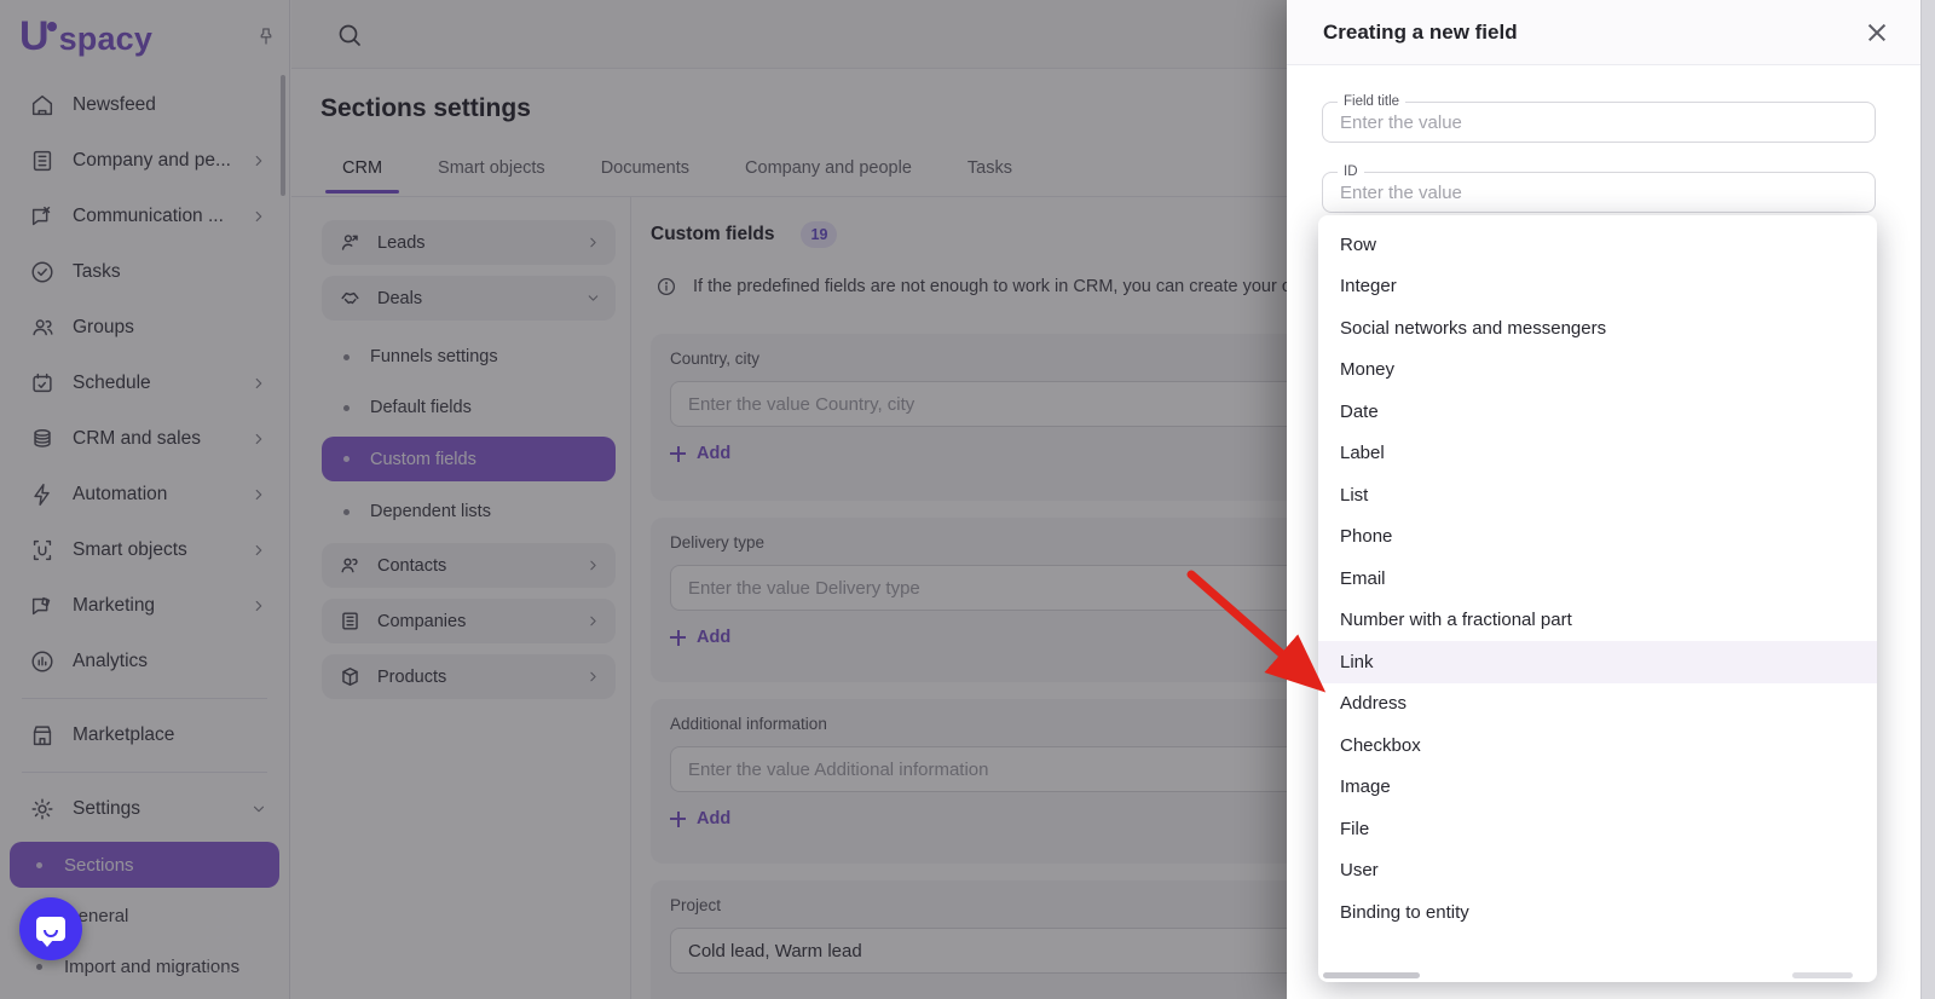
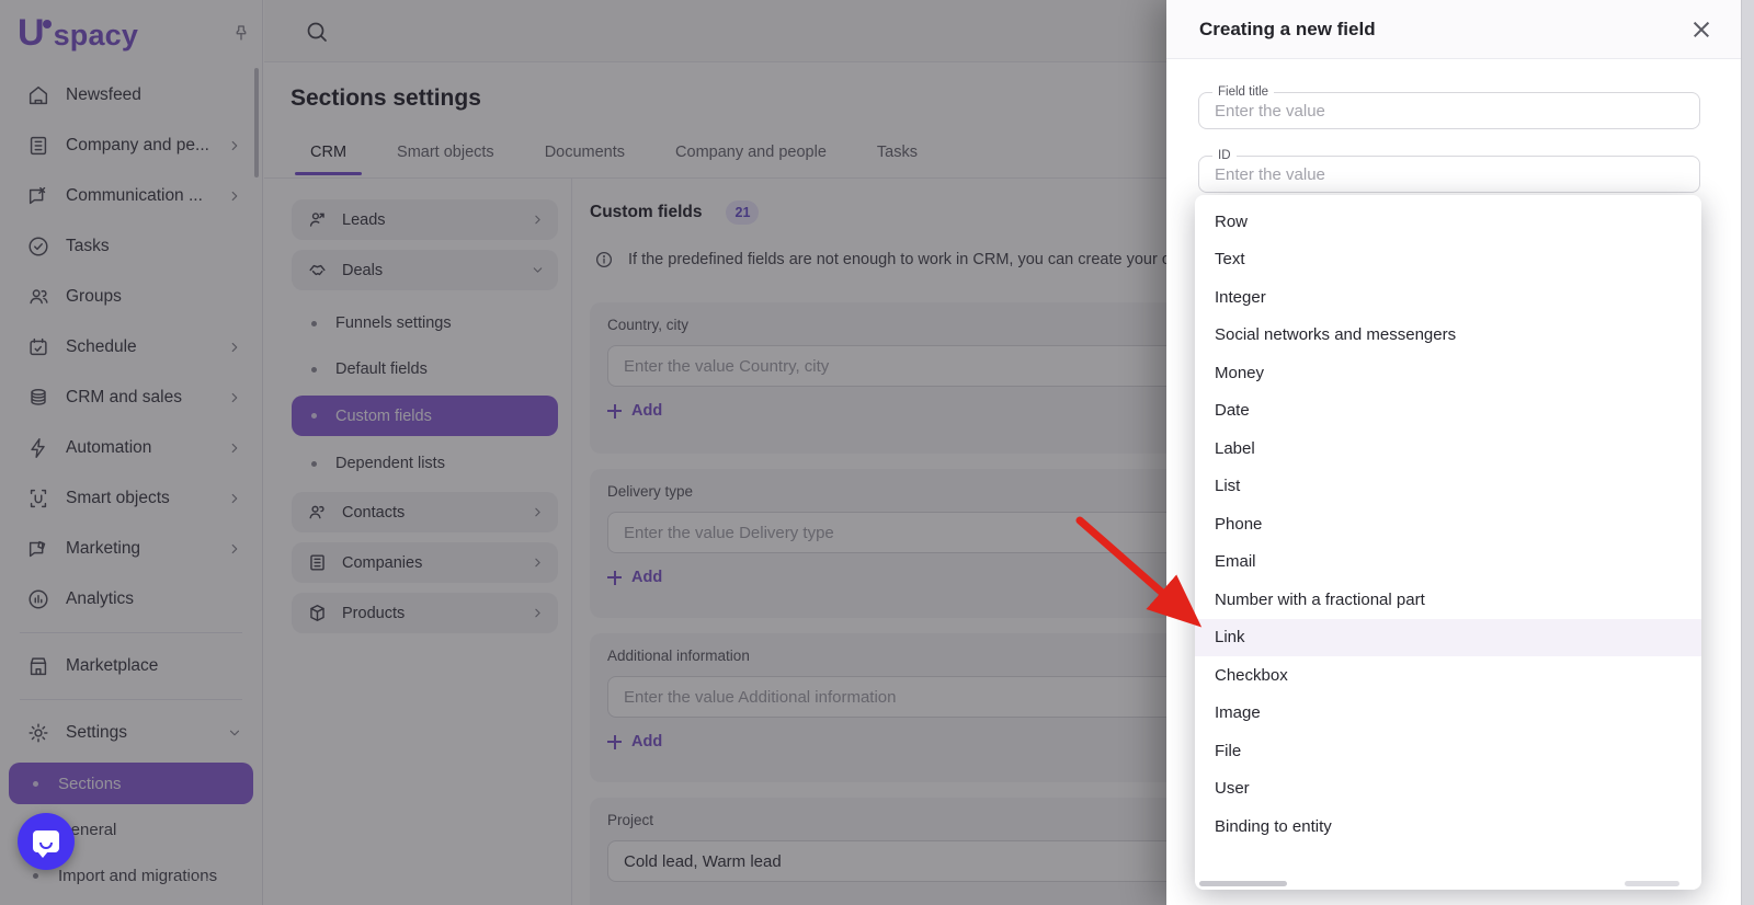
  U
  spacy
  Newsfeed
  Company and pe...
  Communication ...
  Tasks
  Groups
  Schedule
  CRM and sales
  Automation
  Smart objects
  Marketing
  Analytics
  Marketplace
  Settings
  Sections
  eneral
  Import and migrations
  Sections settings
  CRM
  Smart objects
  Documents
  Company and people
  Tasks
  Leads
  Deals
  Funnels settings
  Default fields
  Custom fields
  Dependent lists
  Contacts
  Companies
  Products
  Custom fields
- 19
+ 21
  If the predefined fields are not enough to work in CRM, you can create your
  Country, city
  Enter the value Country, city
  Add
  Delivery type
  Enter the value Delivery type
  Add
  Additional information
  Enter the value Additional information
  Add
  Project
  Cold lead, Warm lead
  Creating a new field
  Field title
  Enter the value
  ID
  Enter the value
  Row
+ Text
  Integer
  Social networks and messengers
  Money
  Date
  Label
  List
  Phone
  Email
  Number with a fractional part
  Link
- Address
  Checkbox
  Image
  File
  User
  Binding to entity
